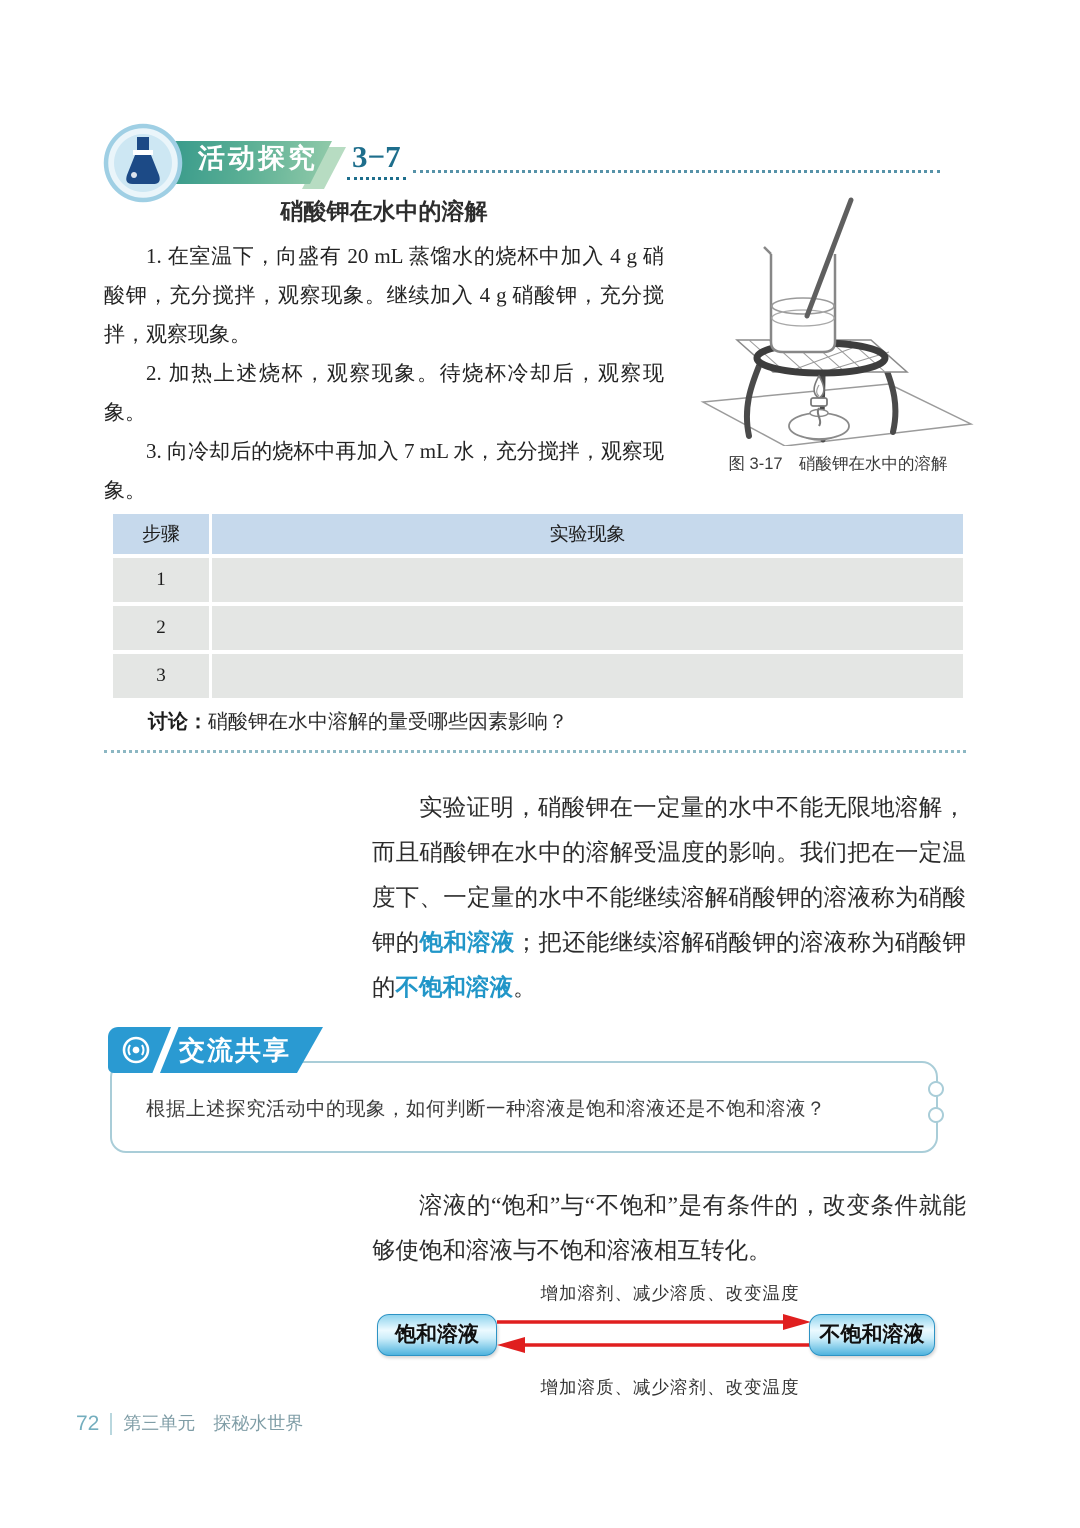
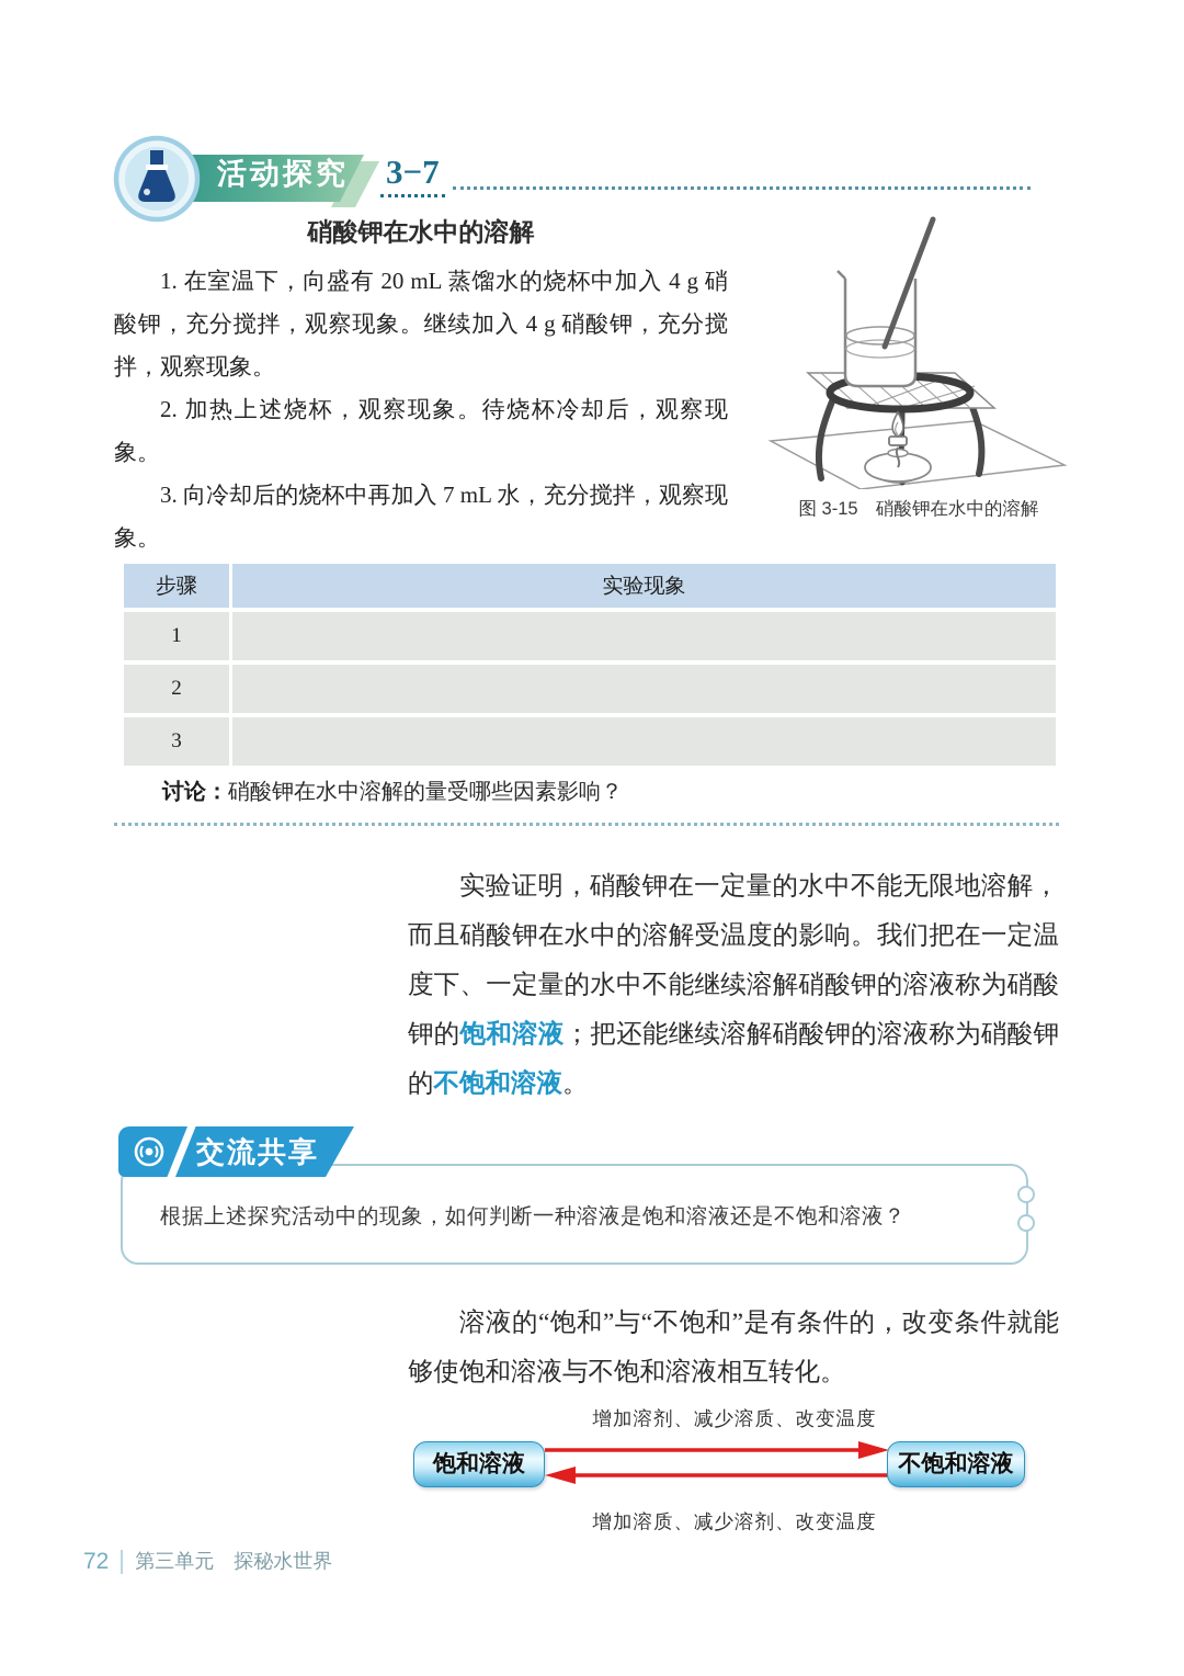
  活动探究
  3−7
  硝酸钾在水中的溶解
  1. 在室温下，向盛有 20 mL 蒸馏水的烧杯中加入 4 g 硝酸钾，充分搅拌，观察现象。继续加入 4 g 硝酸钾，充分搅拌，观察现象。
  2. 加热上述烧杯，观察现象。待烧杯冷却后，观察现象。
  3. 向冷却后的烧杯中再加入 7 mL 水，充分搅拌，观察现象。
- 图 3-17 硝酸钾在水中的溶解
+ 图 3-15 硝酸钾在水中的溶解
  步骤
  实验现象
  1
  2
  3
  讨论：硝酸钾在水中溶解的量受哪些因素影响？
  实验证明，硝酸钾在一定量的水中不能无限地溶解，而且硝酸钾在水中的溶解受温度的影响。我们把在一定温度下、一定量的水中不能继续溶解硝酸钾的溶液称为硝酸钾的饱和溶液；把还能继续溶解硝酸钾的溶液称为硝酸钾的不饱和溶液。
  根据上述探究活动中的现象，如何判断一种溶液是饱和溶液还是不饱和溶液？
  交流共享
  溶液的“饱和”与“不饱和”是有条件的，改变条件就能够使饱和溶液与不饱和溶液相互转化。
  增加溶剂、减少溶质、改变温度
  饱和溶液
  不饱和溶液
  增加溶质、减少溶剂、改变温度
  72
  第三单元 探秘水世界
